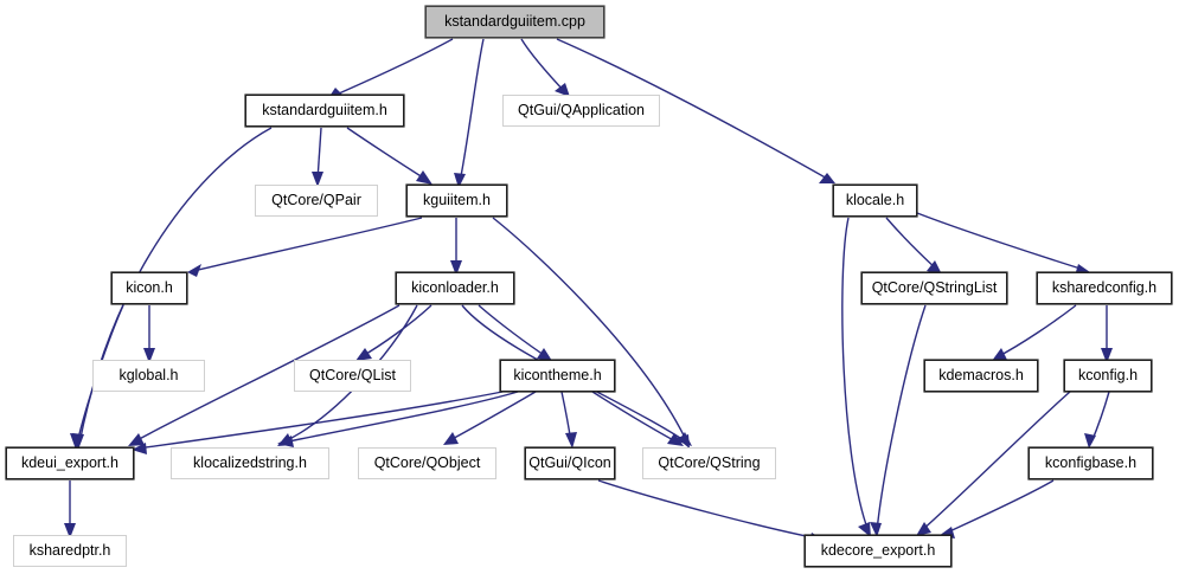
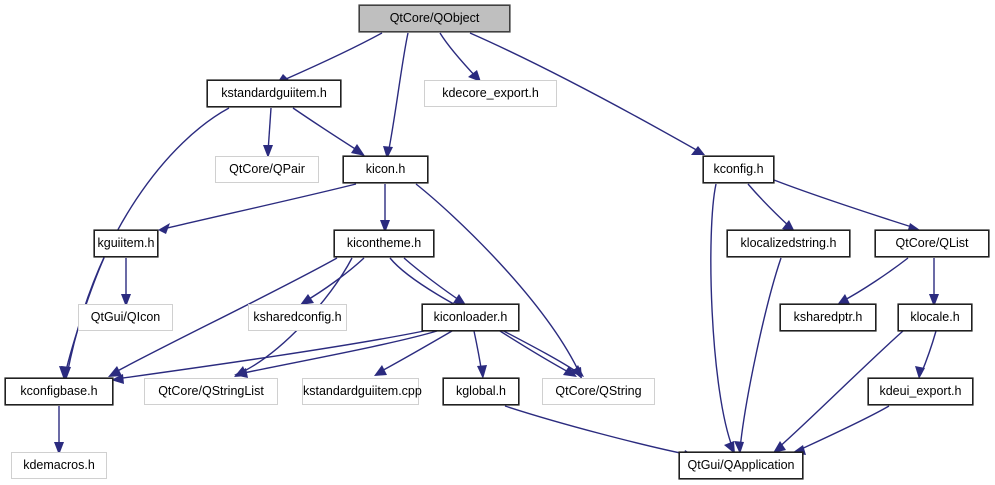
- kstandardguiitem.cpp
+ QtCore/QObject
  kstandardguiitem.h
- QtGui/QApplication
+ kdecore_export.h
- klocale.h
+ kconfig.h
  QtCore/QPair
- kguiitem.h
+ kicon.h
- QtCore/QStringList
+ klocalizedstring.h
- ksharedconfig.h
+ QtCore/QList
- kicon.h
+ kguiitem.h
- kiconloader.h
+ kicontheme.h
- kglobal.h
+ QtGui/QIcon
- QtCore/QList
+ ksharedconfig.h
- kicontheme.h
+ kiconloader.h
- kdemacros.h
+ ksharedptr.h
- kconfig.h
+ klocale.h
- kdeui_export.h
+ kconfigbase.h
- klocalizedstring.h
+ QtCore/QStringList
- QtCore/QObject
+ kstandardguiitem.cpp
- QtGui/QIcon
+ kglobal.h
  QtCore/QString
- kconfigbase.h
+ kdeui_export.h
- ksharedptr.h
+ kdemacros.h
- kdecore_export.h
+ QtGui/QApplication
